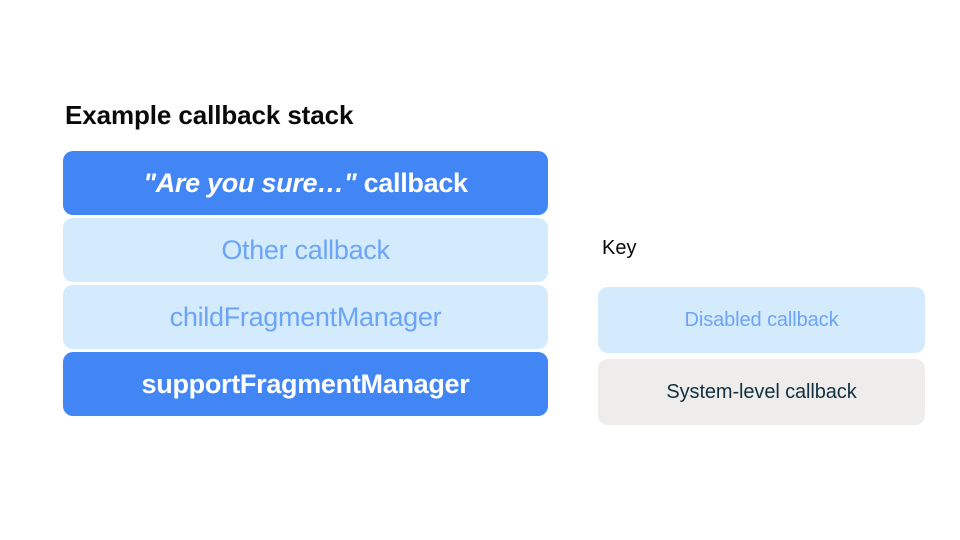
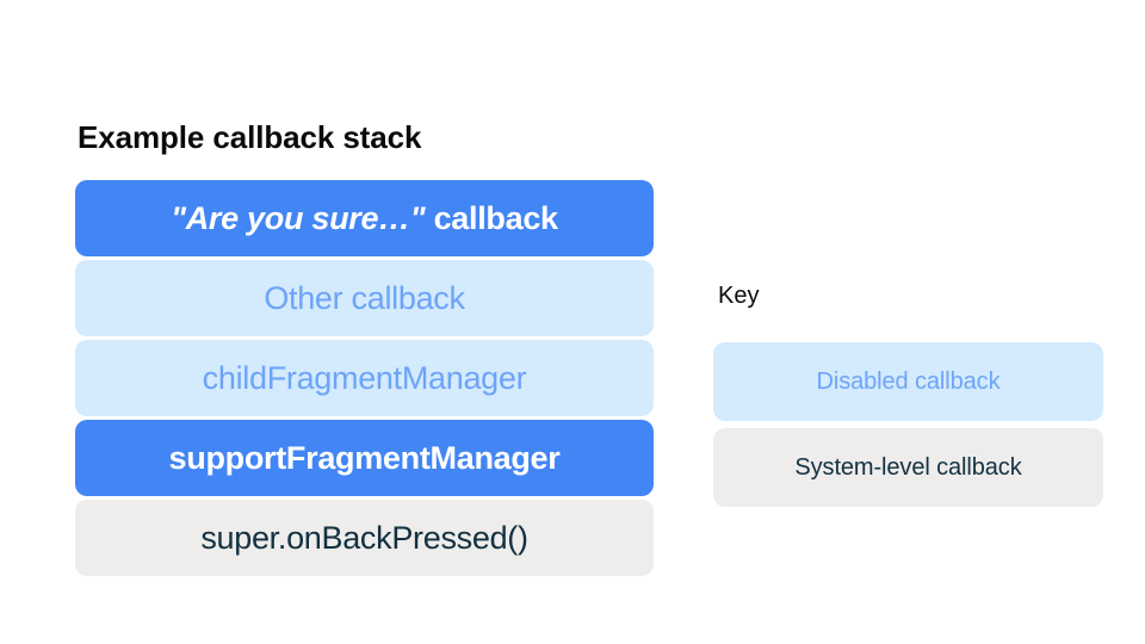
  Example callback stack
  "Are you sure…" callback
  Other callback
  childFragmentManager
  supportFragmentManager
+ super.onBackPressed()
  Key
  Disabled callback
  System-level callback
